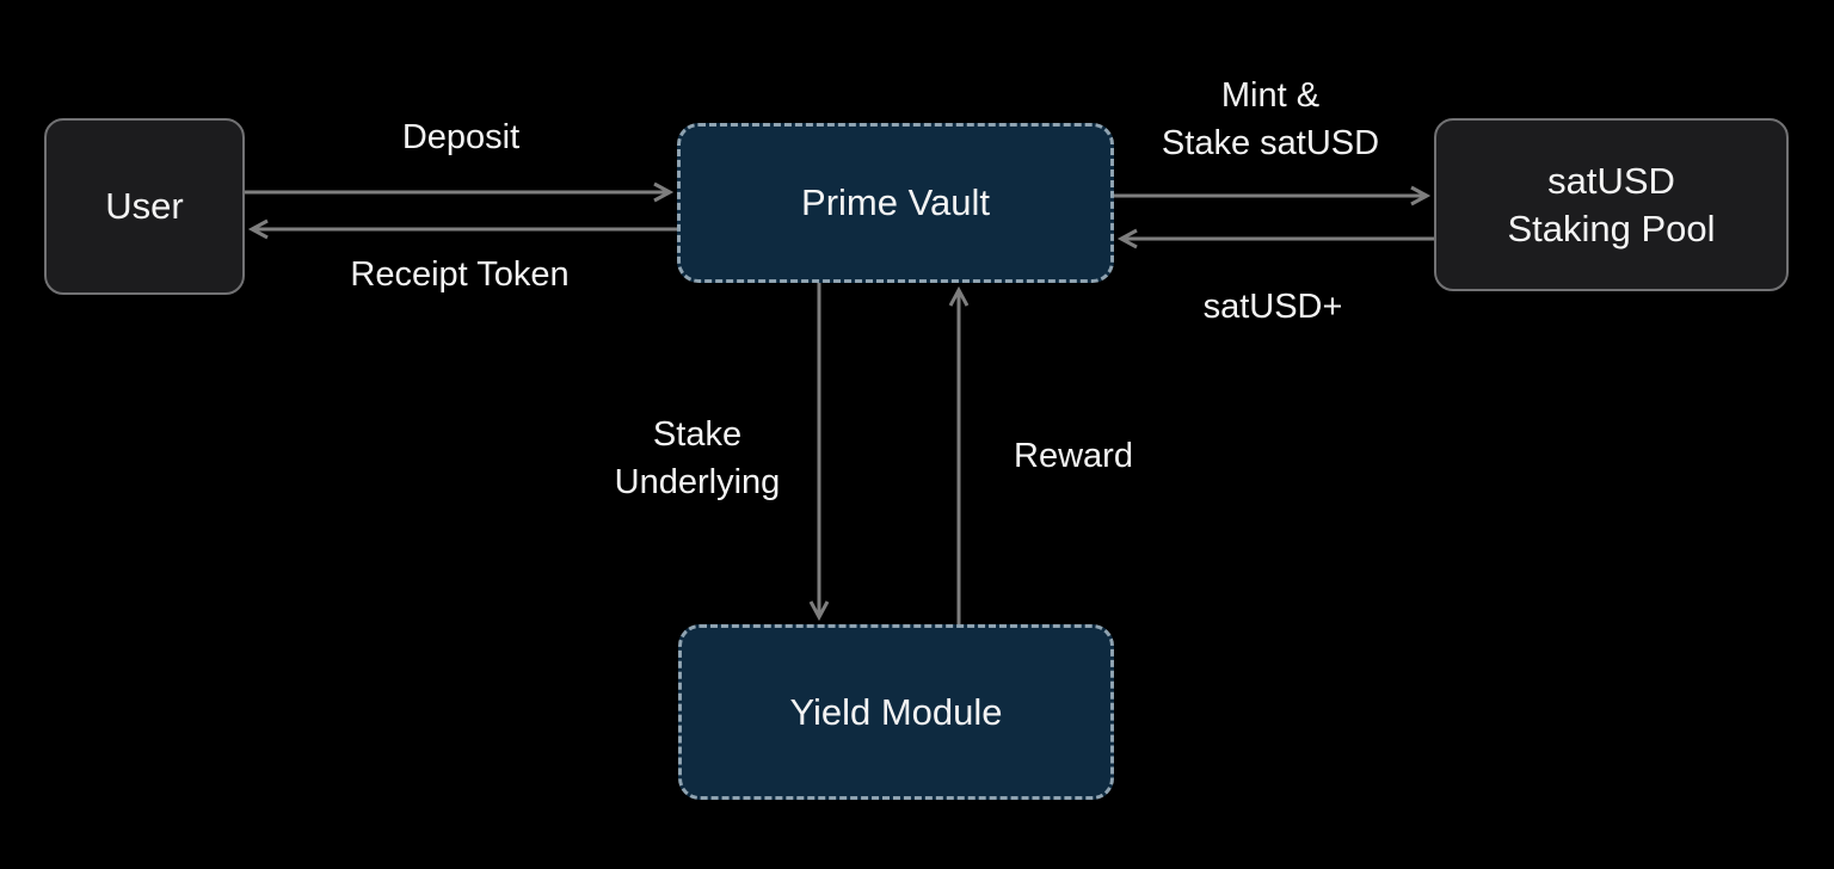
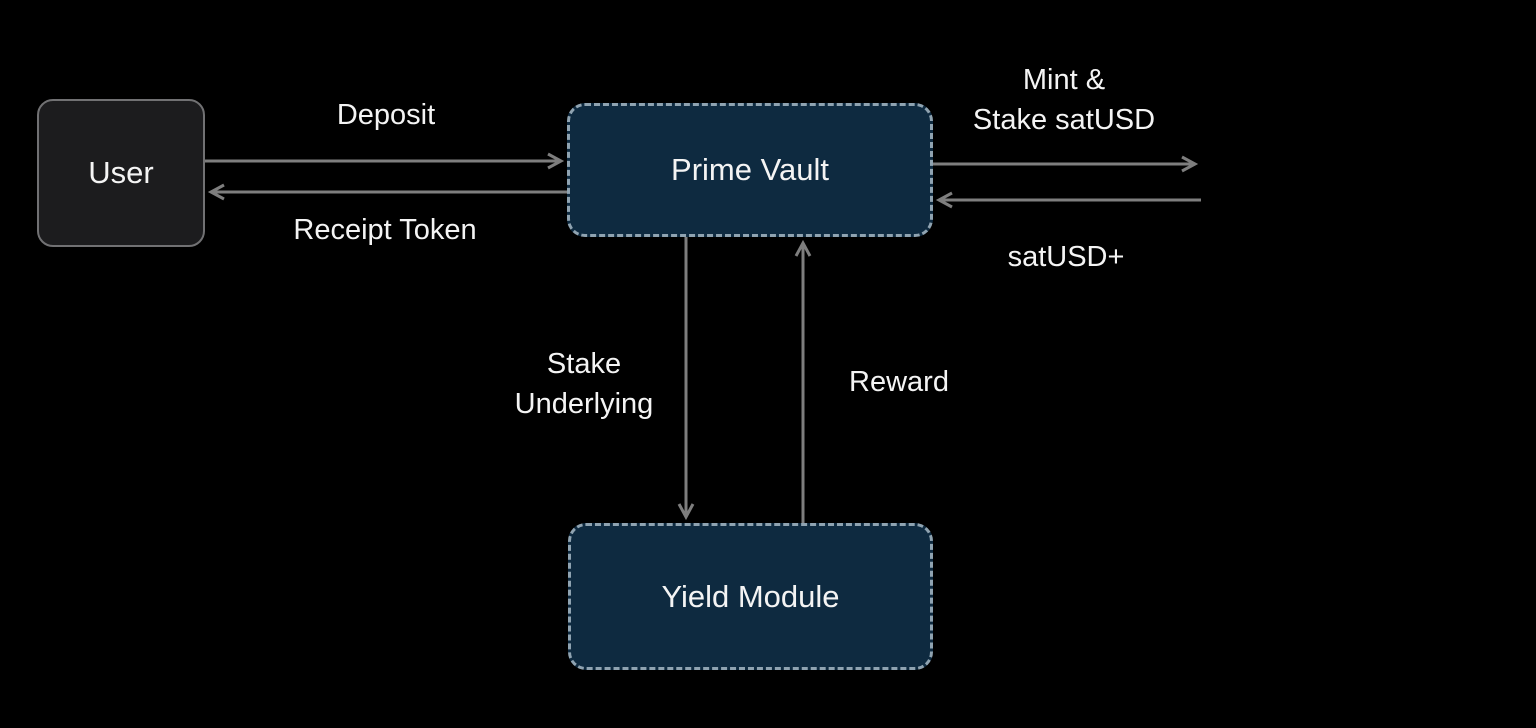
  User
  Prime Vault
- satUSD
- Staking Pool
  Yield Module
  Deposit
  Receipt Token
  Mint &
  Stake satUSD
  satUSD+
  Stake
  Underlying
  Reward
